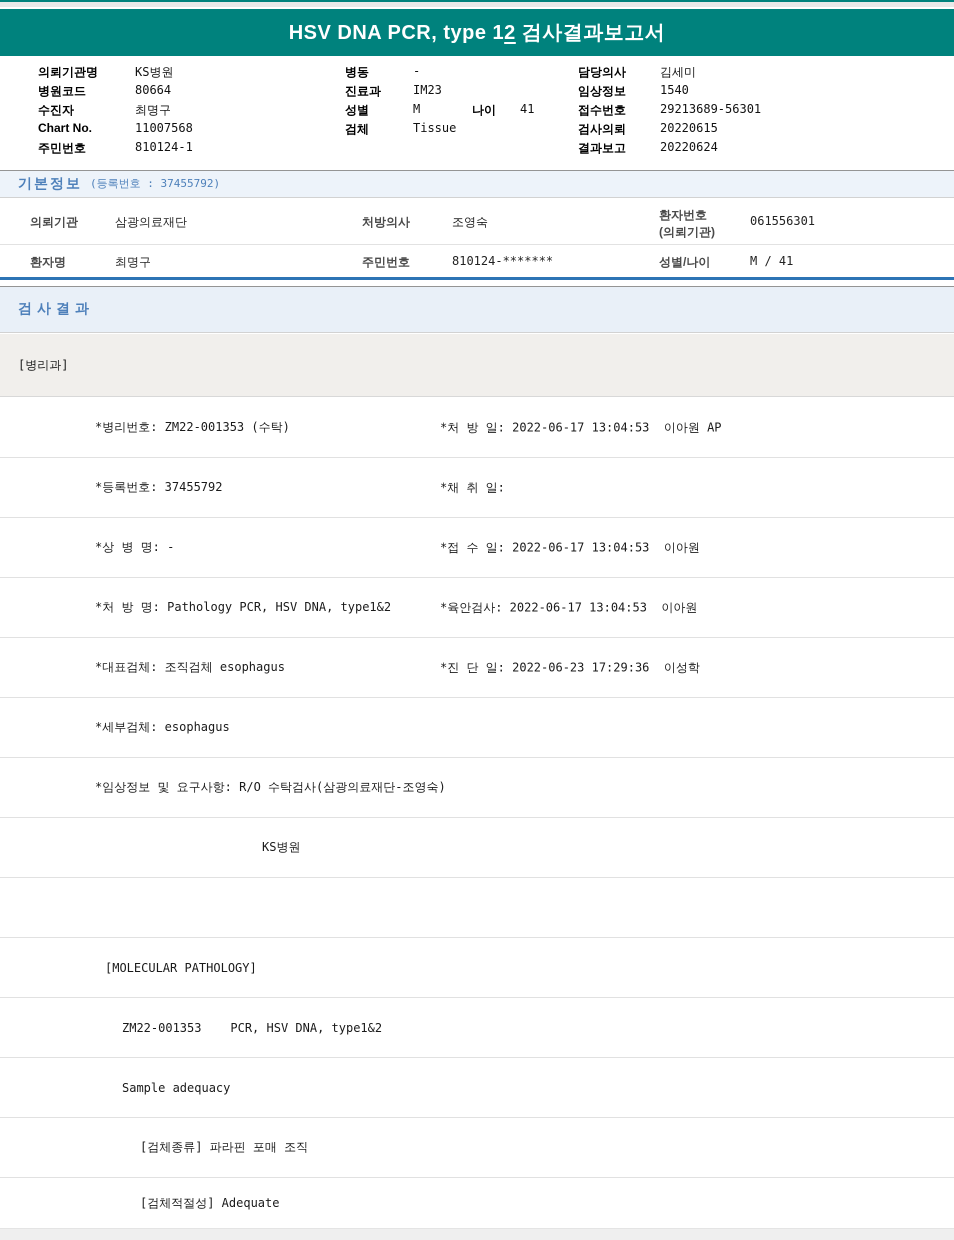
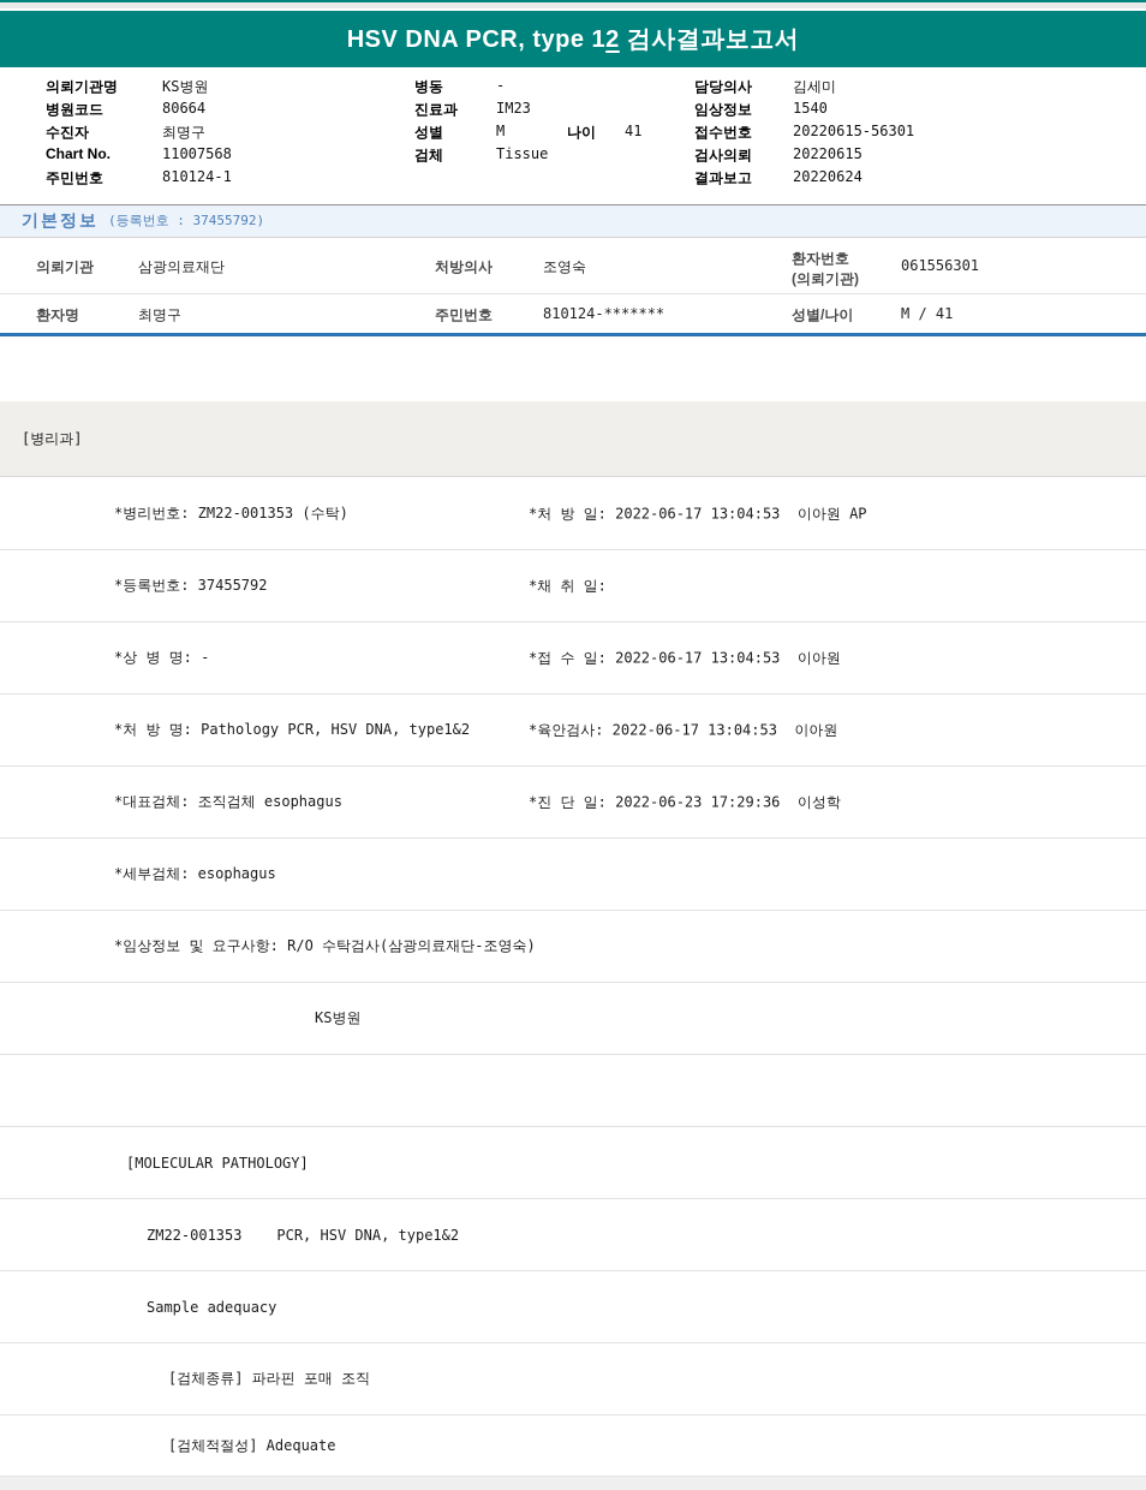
  HSV DNA PCR, type 12 검사결과보고서
  의뢰기관명
  KS병원
  병원코드
  80664
  수진자
  최명구
  Chart No.
  11007568
  주민번호
  810124-1
  병동
  -
  진료과
  IM23
  성별
  M
  나이
  41
  검체
  Tissue
  담당의사
  김세미
  임상정보
  1540
  접수번호
- 29213689-56301
+ 20220615-56301
  검사의뢰
  20220615
  결과보고
  20220624
  기본정보
  (등록번호 : 37455792)
  의뢰기관
  삼광의료재단
  처방의사
  조영숙
  환자번호
  (의뢰기관)
  061556301
  환자명
  최명구
  주민번호
  810124-*******
  성별/나이
  M / 41
- 검사결과
  [병리과]
  *병리번호: ZM22-001353 (수탁)
  *처 방 일: 2022-06-17 13:04:53 이아원 AP
  *등록번호: 37455792
  *채 취 일:
  *상 병 명: -
  *접 수 일: 2022-06-17 13:04:53 이아원
  *처 방 명: Pathology PCR, HSV DNA, type1&2
  *육안검사: 2022-06-17 13:04:53 이아원
  *대표검체: 조직검체 esophagus
  *진 단 일: 2022-06-23 17:29:36 이성학
  *세부검체: esophagus
  *임상정보 및 요구사항: R/O 수탁검사(삼광의료재단-조영숙)
  KS병원
  [MOLECULAR PATHOLOGY]
  ZM22-001353 PCR, HSV DNA, type1&2
  Sample adequacy
  [검체종류] 파라핀 포매 조직
  [검체적절성] Adequate
